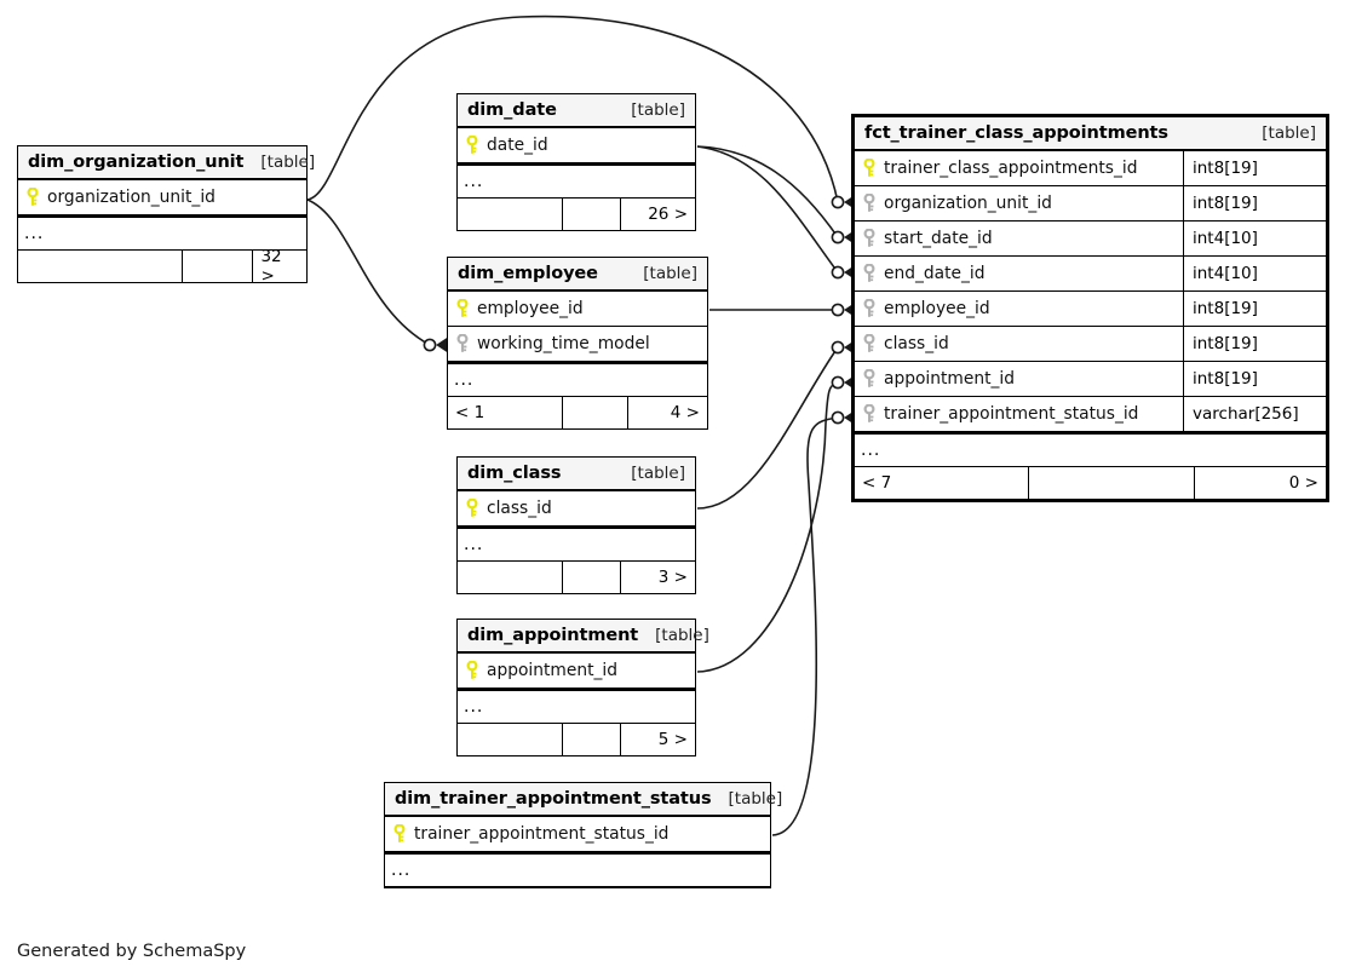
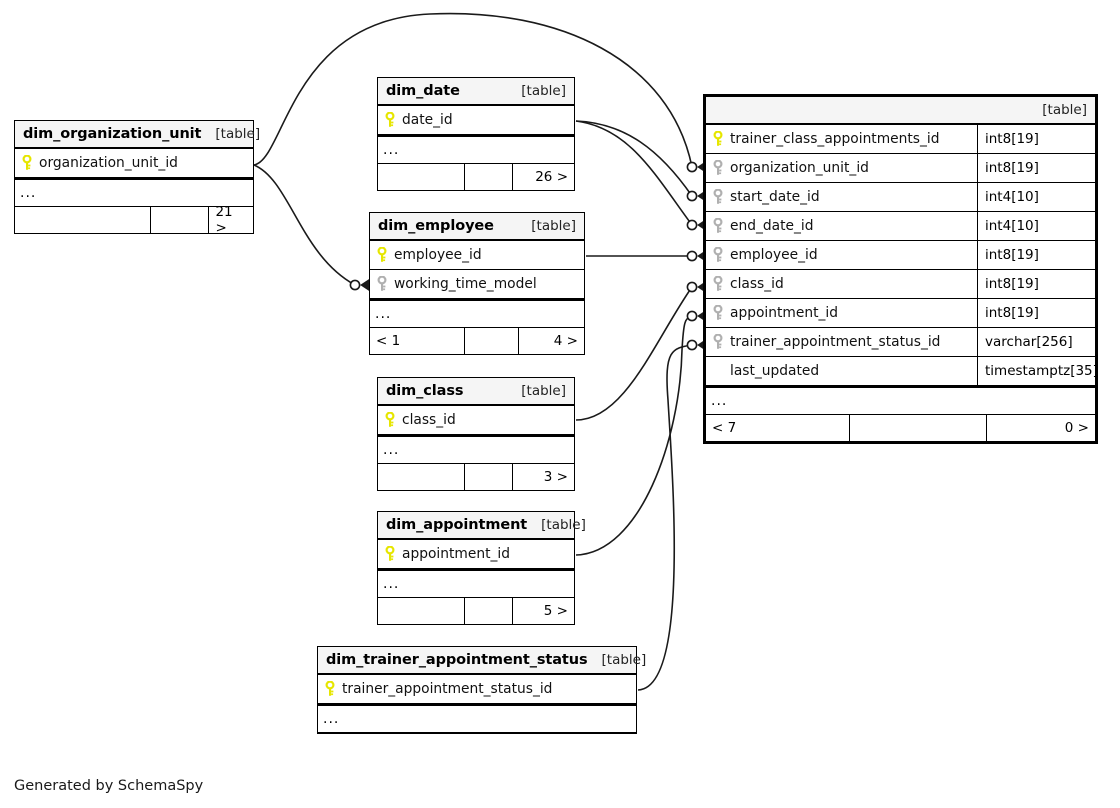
  dim_organization_unit
  [table]
  organization_unit_id
  ...
- 32 >
+ 21 >
  dim_date
  [table]
  date_id
  ...
  26 >
  dim_employee
  [table]
  employee_id
  working_time_model
  ...
  < 1
  4 >
  dim_class
  [table]
  class_id
  ...
  3 >
  dim_appointment
  [table]
  appointment_id
  ...
  5 >
  dim_trainer_appointment_status
  [table]
  trainer_appointment_status_id
  ...
- fct_trainer_class_appointments
  [table]
  trainer_class_appointments_id
  int8[19]
  organization_unit_id
  int8[19]
  start_date_id
  int4[10]
  end_date_id
  int4[10]
  employee_id
  int8[19]
  class_id
  int8[19]
  appointment_id
  int8[19]
  trainer_appointment_status_id
  varchar[256]
+ last_updated
+ timestamptz[35]
  ...
  < 7
  0 >
  Generated by SchemaSpy
